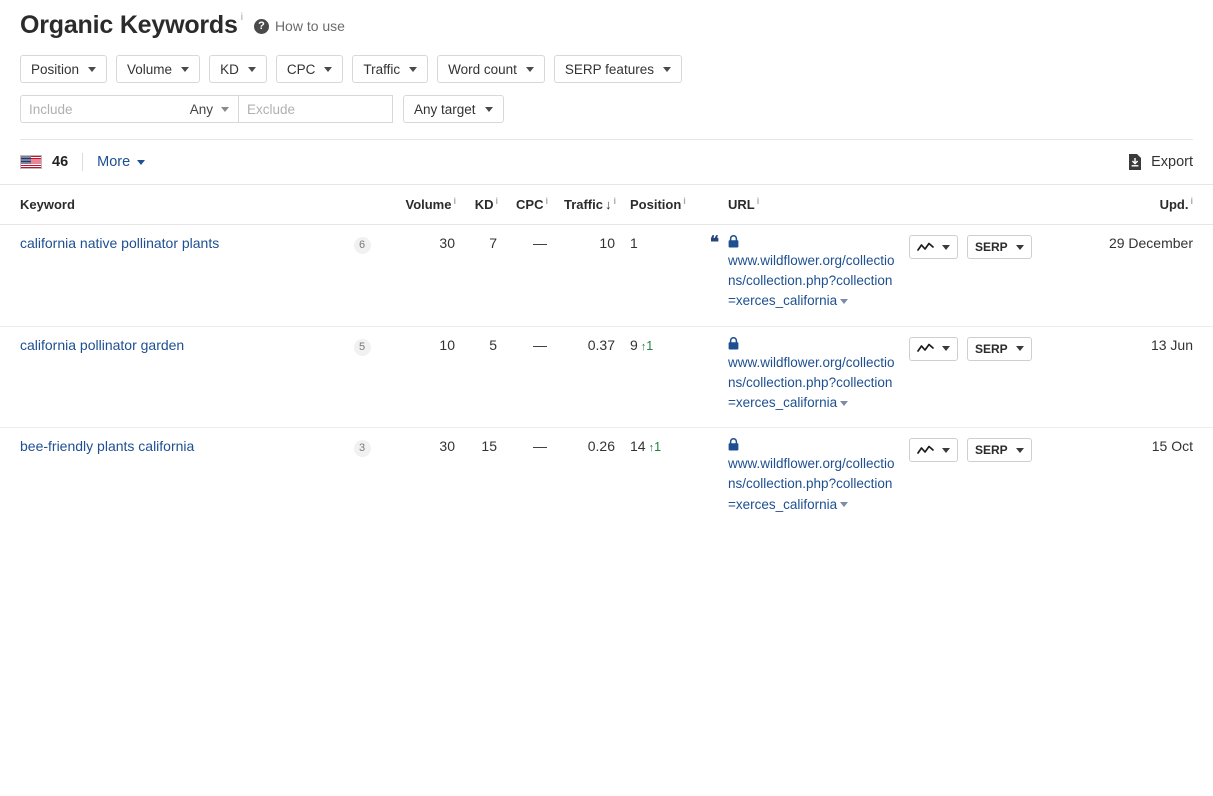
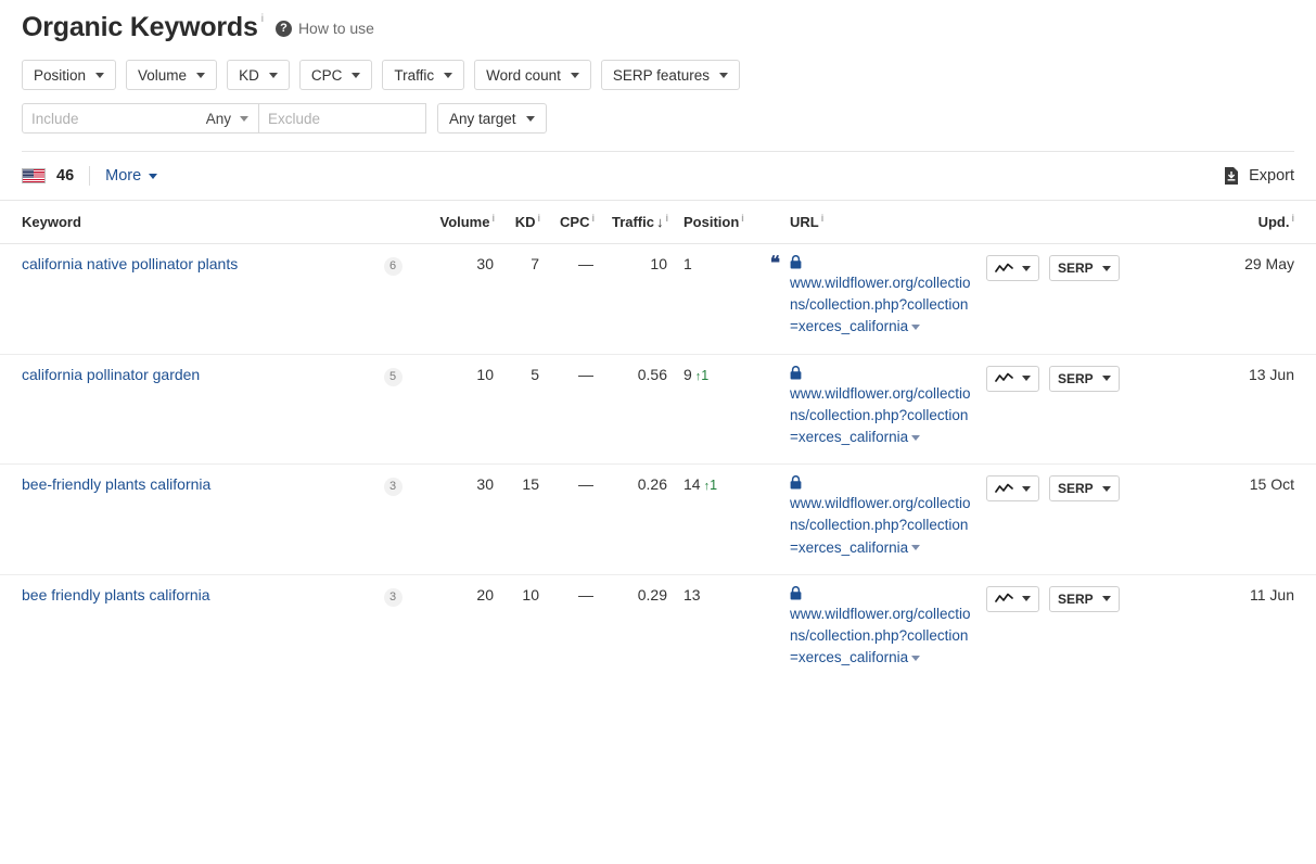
  Organic Keywords
  i
  ?
  How to use
  Position
  Volume
  KD
  CPC
  Traffic
  Word count
  SERP features
  Include
  Any
  Exclude
  Any target
  46
  More
  Export
  Keyword	Volume i	KD i	CPC i	Traffic ↓ i	Position i		URL i		Upd. i
- california native pollinator plants	6	30	7	—	10	1	❝	www.wildflower.org/collections/collection.php?collection=xerces_california	SERP	29 December
+ california native pollinator plants	6	30	7	—	10	1	❝	www.wildflower.org/collections/collection.php?collection=xerces_california	SERP	29 May
- california pollinator garden	5	10	5	—	0.37	9 ↑1		www.wildflower.org/collections/collection.php?collection=xerces_california	SERP	13 Jun
+ california pollinator garden	5	10	5	—	0.56	9 ↑1		www.wildflower.org/collections/collection.php?collection=xerces_california	SERP	13 Jun
  bee-friendly plants california	3	30	15	—	0.26	14 ↑1		www.wildflower.org/collections/collection.php?collection=xerces_california	SERP	15 Oct
+ bee friendly plants california	3	20	10	—	0.29	13		www.wildflower.org/collections/collection.php?collection=xerces_california	SERP	11 Jun
